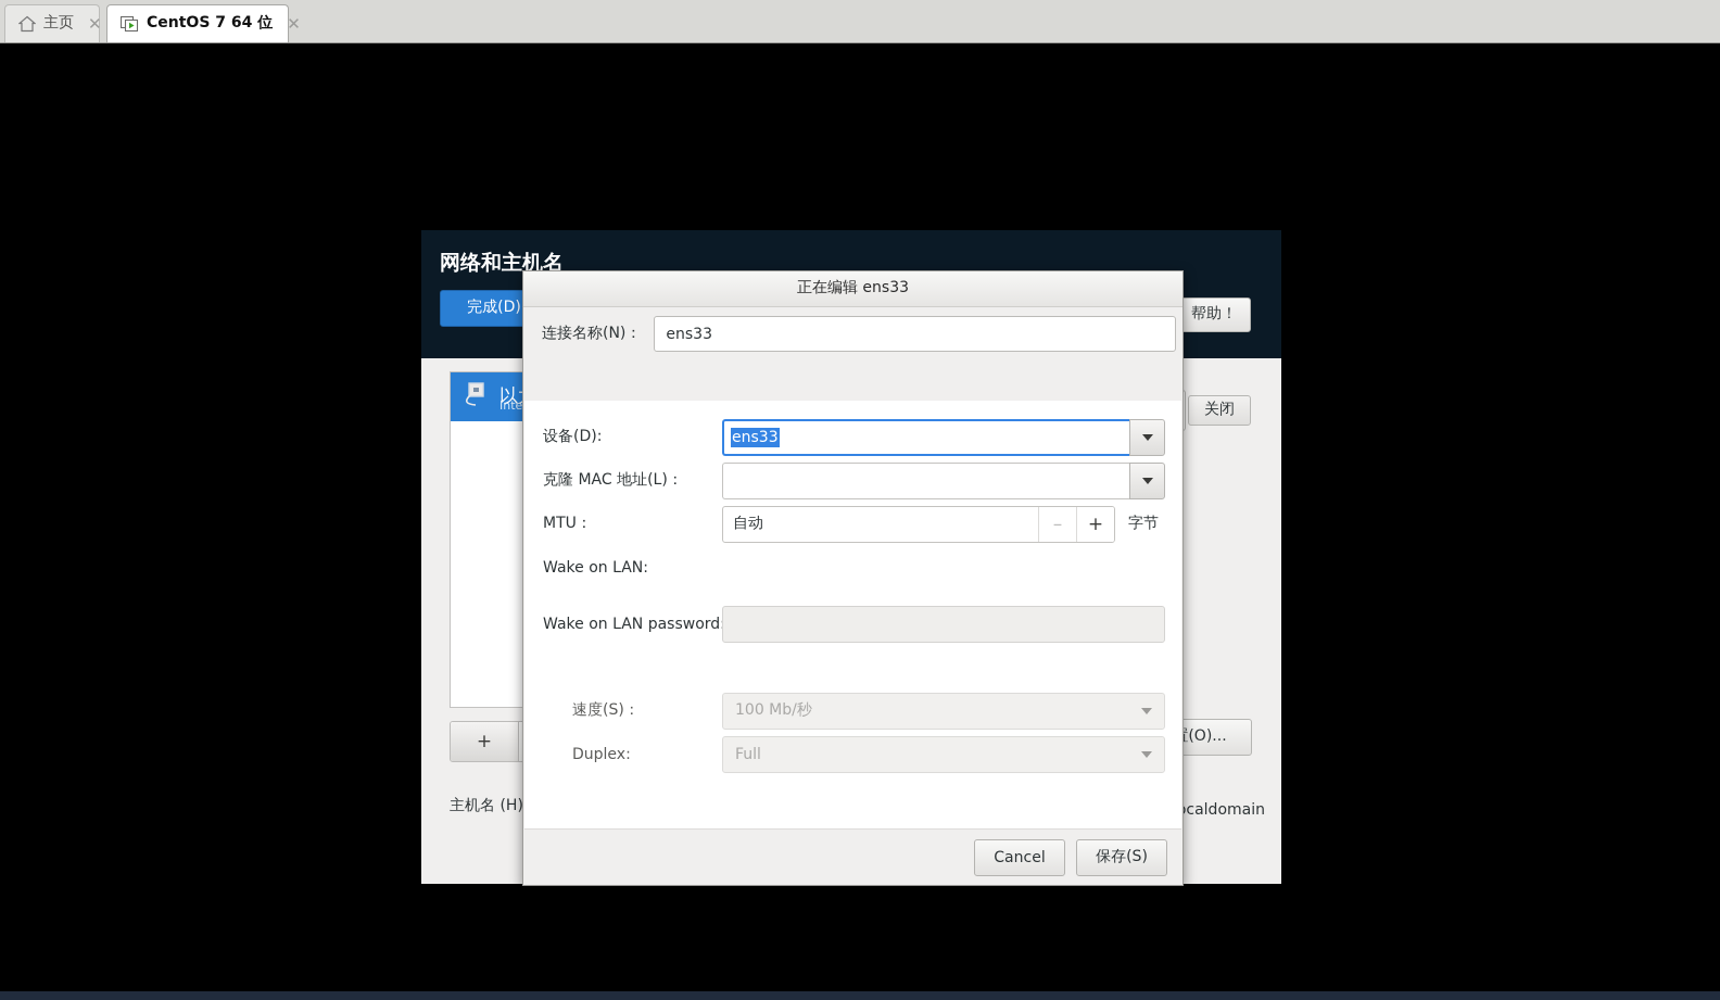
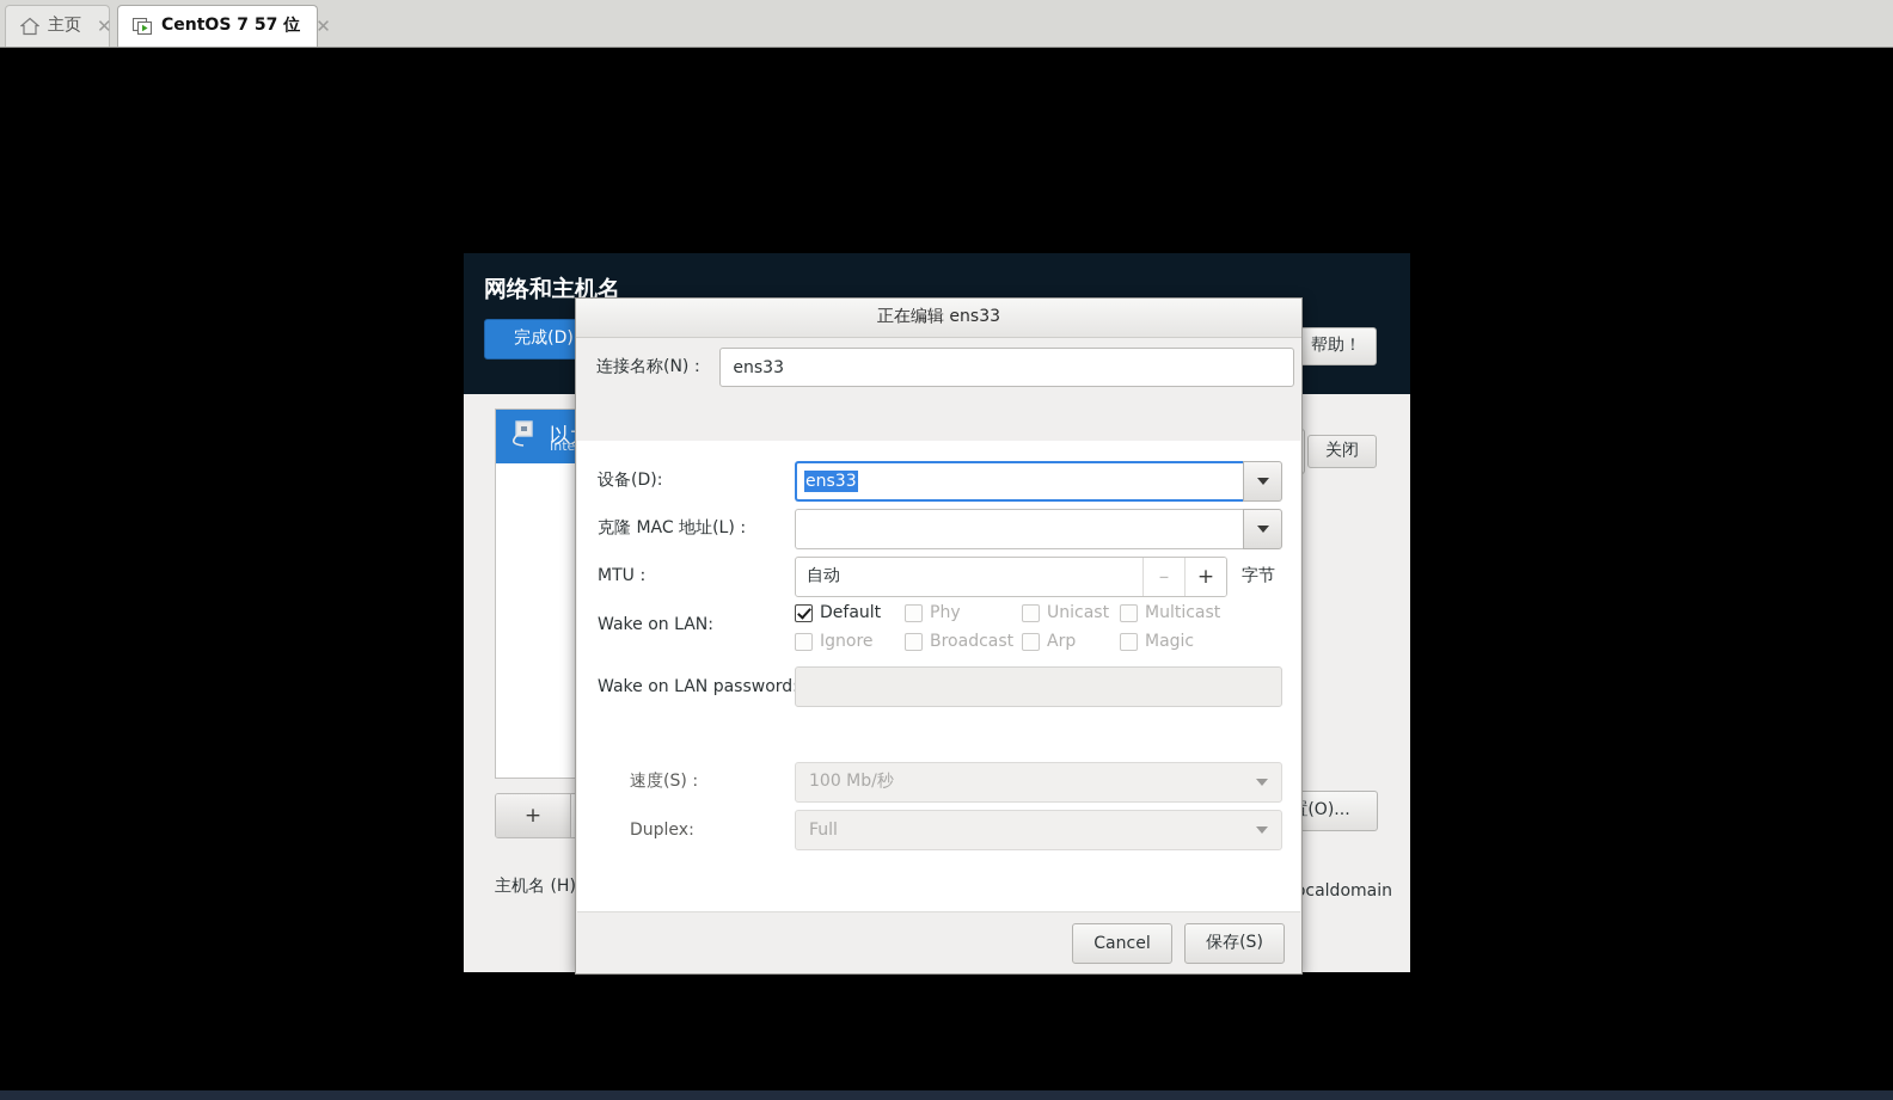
  主页
  ✕
- CentOS 7 64 位
+ CentOS 7 57 位
  ✕
  网络和主机名
  完成(D)
  帮助！
  +
  主机名 (H)
  (O)...
  关闭
  正在编辑 ens33
  连接名称(N)：
  ens33
  设备(D):
  ens33
  克隆 MAC 地址(L)：
  MTU：
  自动
  –
  +
  字节
  Wake on LAN:
+ Default
+ Phy
+ Unicast
+ Multicast
+ Ignore
+ Broadcast
+ Arp
+ Magic
  Wake on LAN password
  速度(S)：
  100 Mb/秒
  Duplex:
  Full
  Cancel
  保存(S)
